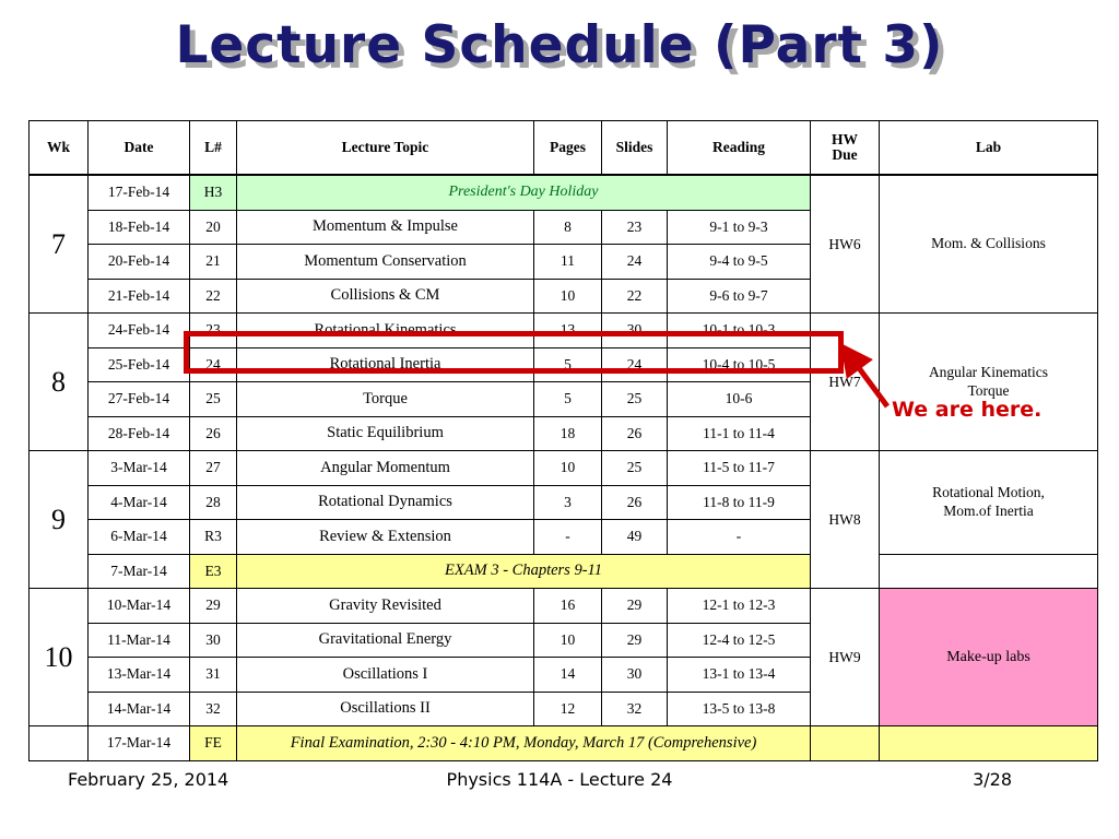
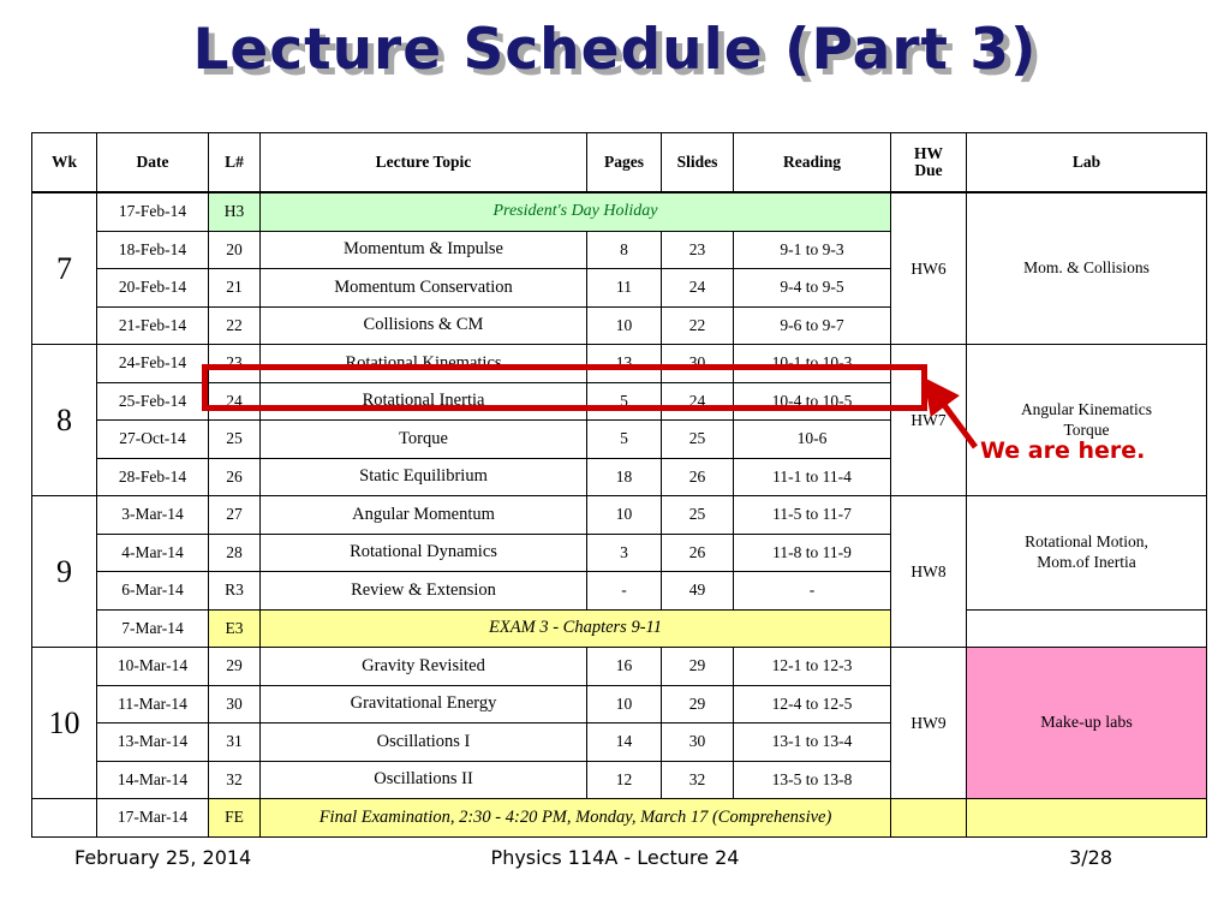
  Lecture Schedule (Part 3)
  Wk	Date	L#	Lecture Topic	Pages	Slides	Reading	HW Due	Lab
  7	17-Feb-14	H3	President's Day Holiday	HW6	Mom. & Collisions
  18-Feb-14	20	Momentum & Impulse	8	23	9-1 to 9-3
  20-Feb-14	21	Momentum Conservation	11	24	9-4 to 9-5
  21-Feb-14	22	Collisions & CM	10	22	9-6 to 9-7
  8	24-Feb-14	23	Rotational Kinematics	13	30	10-1 to 10-3	HW7	Angular Kinematics Torque
  25-Feb-14	24	Rotational Inertia	5	24	10-4 to 10-5
- 27-Feb-14	25	Torque	5	25	10-6
+ 27-Oct-14	25	Torque	5	25	10-6
  28-Feb-14	26	Static Equilibrium	18	26	11-1 to 11-4
  9	3-Mar-14	27	Angular Momentum	10	25	11-5 to 11-7	HW8	Rotational Motion, Mom.of Inertia
  4-Mar-14	28	Rotational Dynamics	3	26	11-8 to 11-9
  6-Mar-14	R3	Review & Extension	-	49	-
  7-Mar-14	E3	EXAM 3 - Chapters 9-11
  10	10-Mar-14	29	Gravity Revisited	16	29	12-1 to 12-3	HW9	Make-up labs
  11-Mar-14	30	Gravitational Energy	10	29	12-4 to 12-5
  13-Mar-14	31	Oscillations I	14	30	13-1 to 13-4
  14-Mar-14	32	Oscillations II	12	32	13-5 to 13-8
- 	17-Mar-14	FE	Final Examination, 2:30 - 4:10 PM, Monday, March 17 (Comprehensive)
+ 	17-Mar-14	FE	Final Examination, 2:30 - 4:20 PM, Monday, March 17 (Comprehensive)
  We are here.
  February 25, 2014
  Physics 114A - Lecture 24
  3/28
